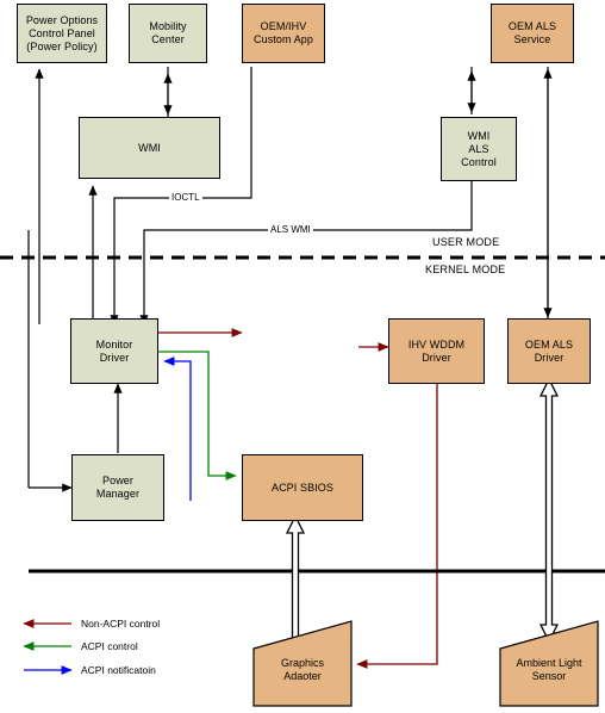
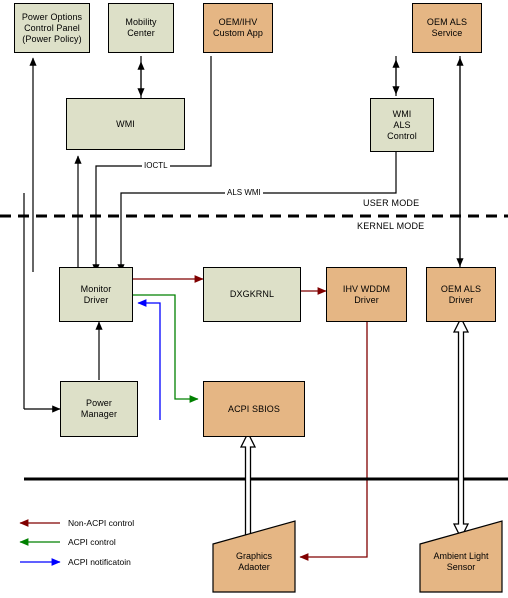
  Power Options
  Control Panel
  (Power Policy)
  Mobility
  Center
  OEM/IHV
  Custom App
  OEM ALS
  Service
  WMI
  WMI
  ALS
  Control
  Monitor
  Driver
+ DXGKRNL
  IHV WDDM
  Driver
  OEM ALS
  Driver
  Power
  Manager
  ACPI SBIOS
  Graphics
  Adaoter
  Ambient Light
  Sensor
  IOCTL
  ALS WMI
  USER MODE
  KERNEL MODE
  Non-ACPI control
  ACPI control
  ACPI notificatoin
